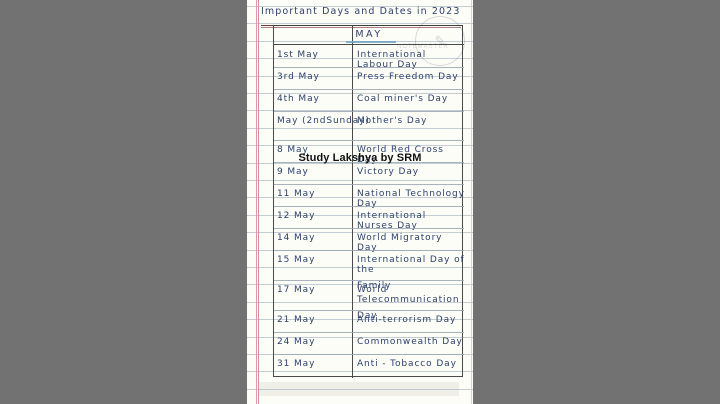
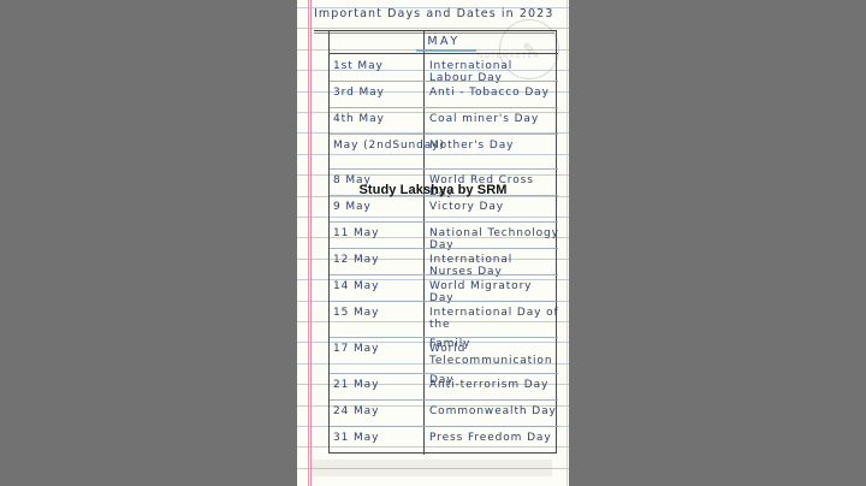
  Important Days and Dates in 2023
  ✎
  MAY
  1st May
  International Labour Day
  3rd May
- Press Freedom Day
+ Anti - Tobacco Day
  4th May
  Coal miner's Day
  May (2ndSunday)
  Mother's Day
  8 May
  World Red Cross Day
  9 May
  Victory Day
  11 May
  National Technology Day
  12 May
  International Nurses Day
  14 May
  World Migratory Day
  15 May
  International Day of the
  Family
  17 May
  World Telecommunication
  Day
  21 May
  Anti-terrorism Day
  24 May
  Commonwealth Day
  31 May
- Anti - Tobacco Day
+ Press Freedom Day
  Study Lakshya by SRM
